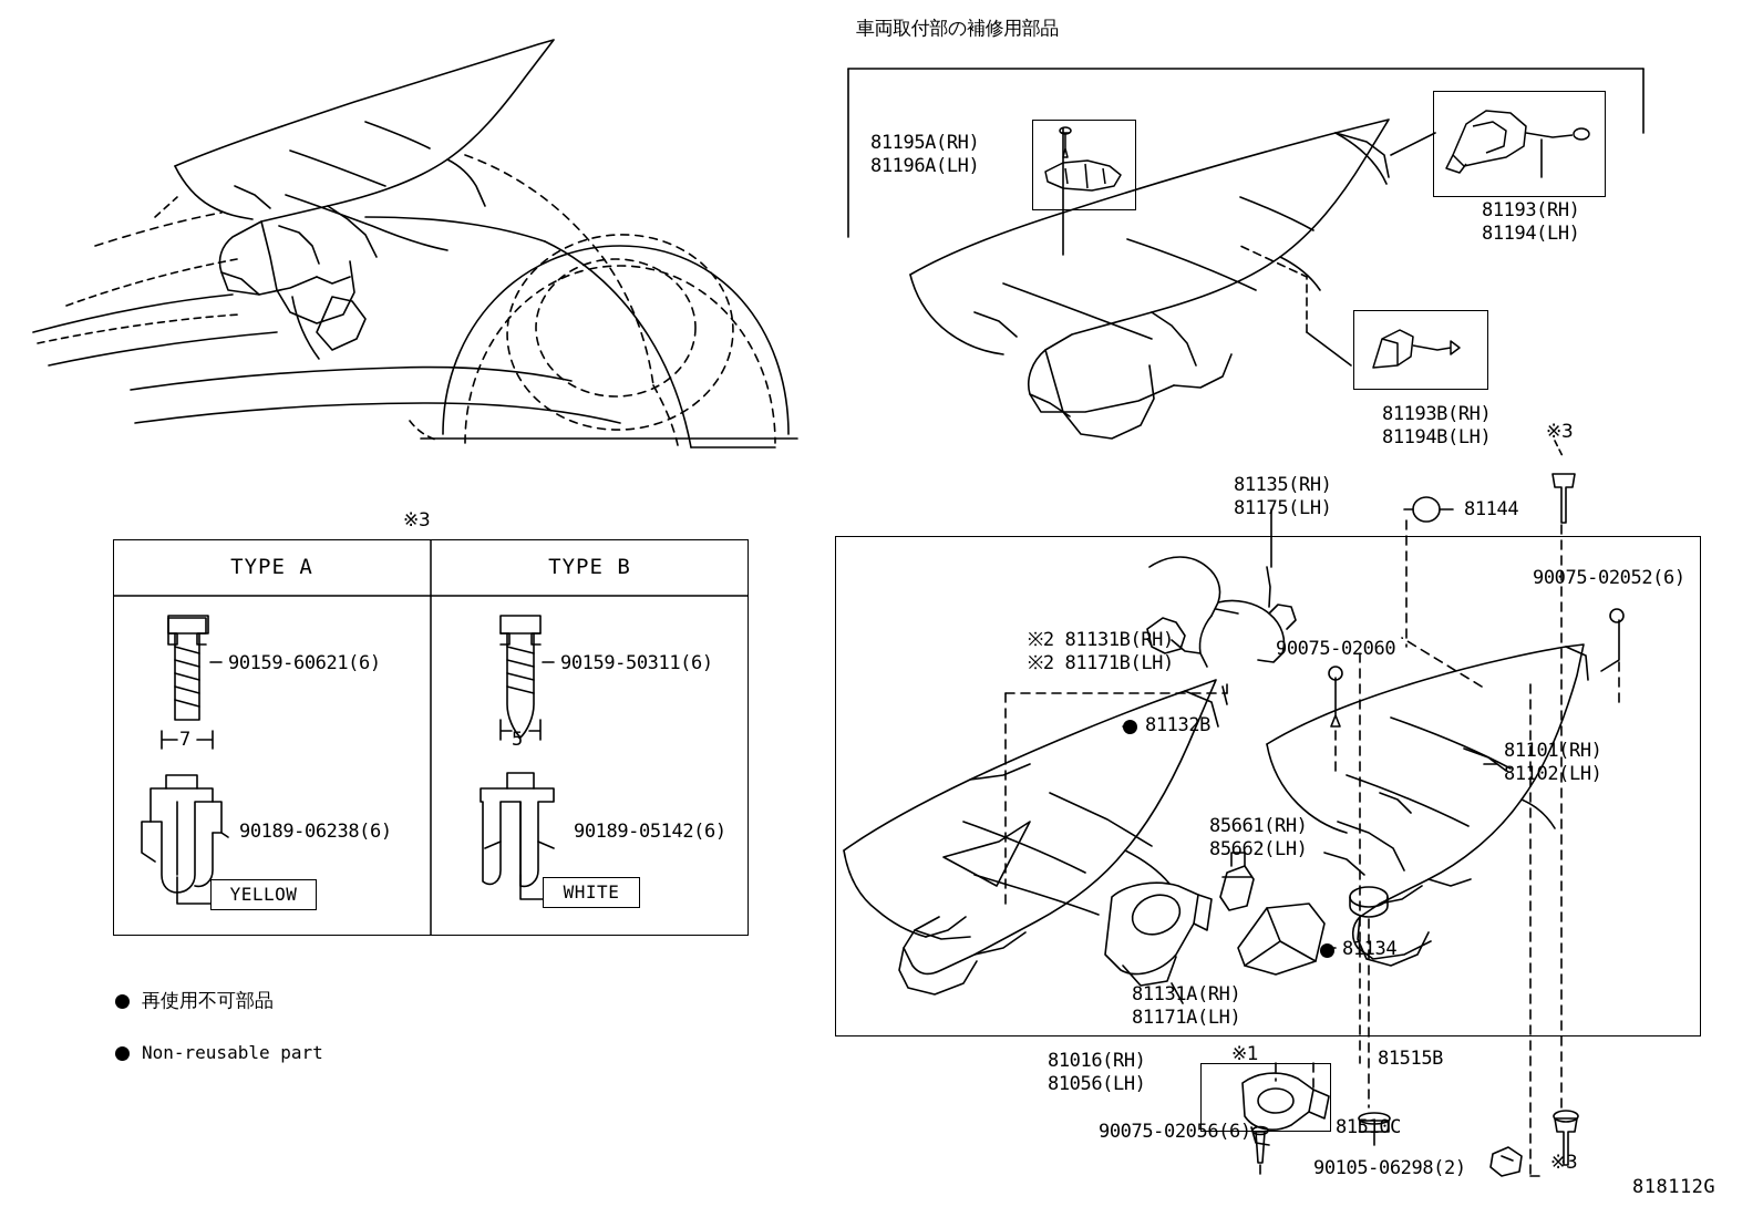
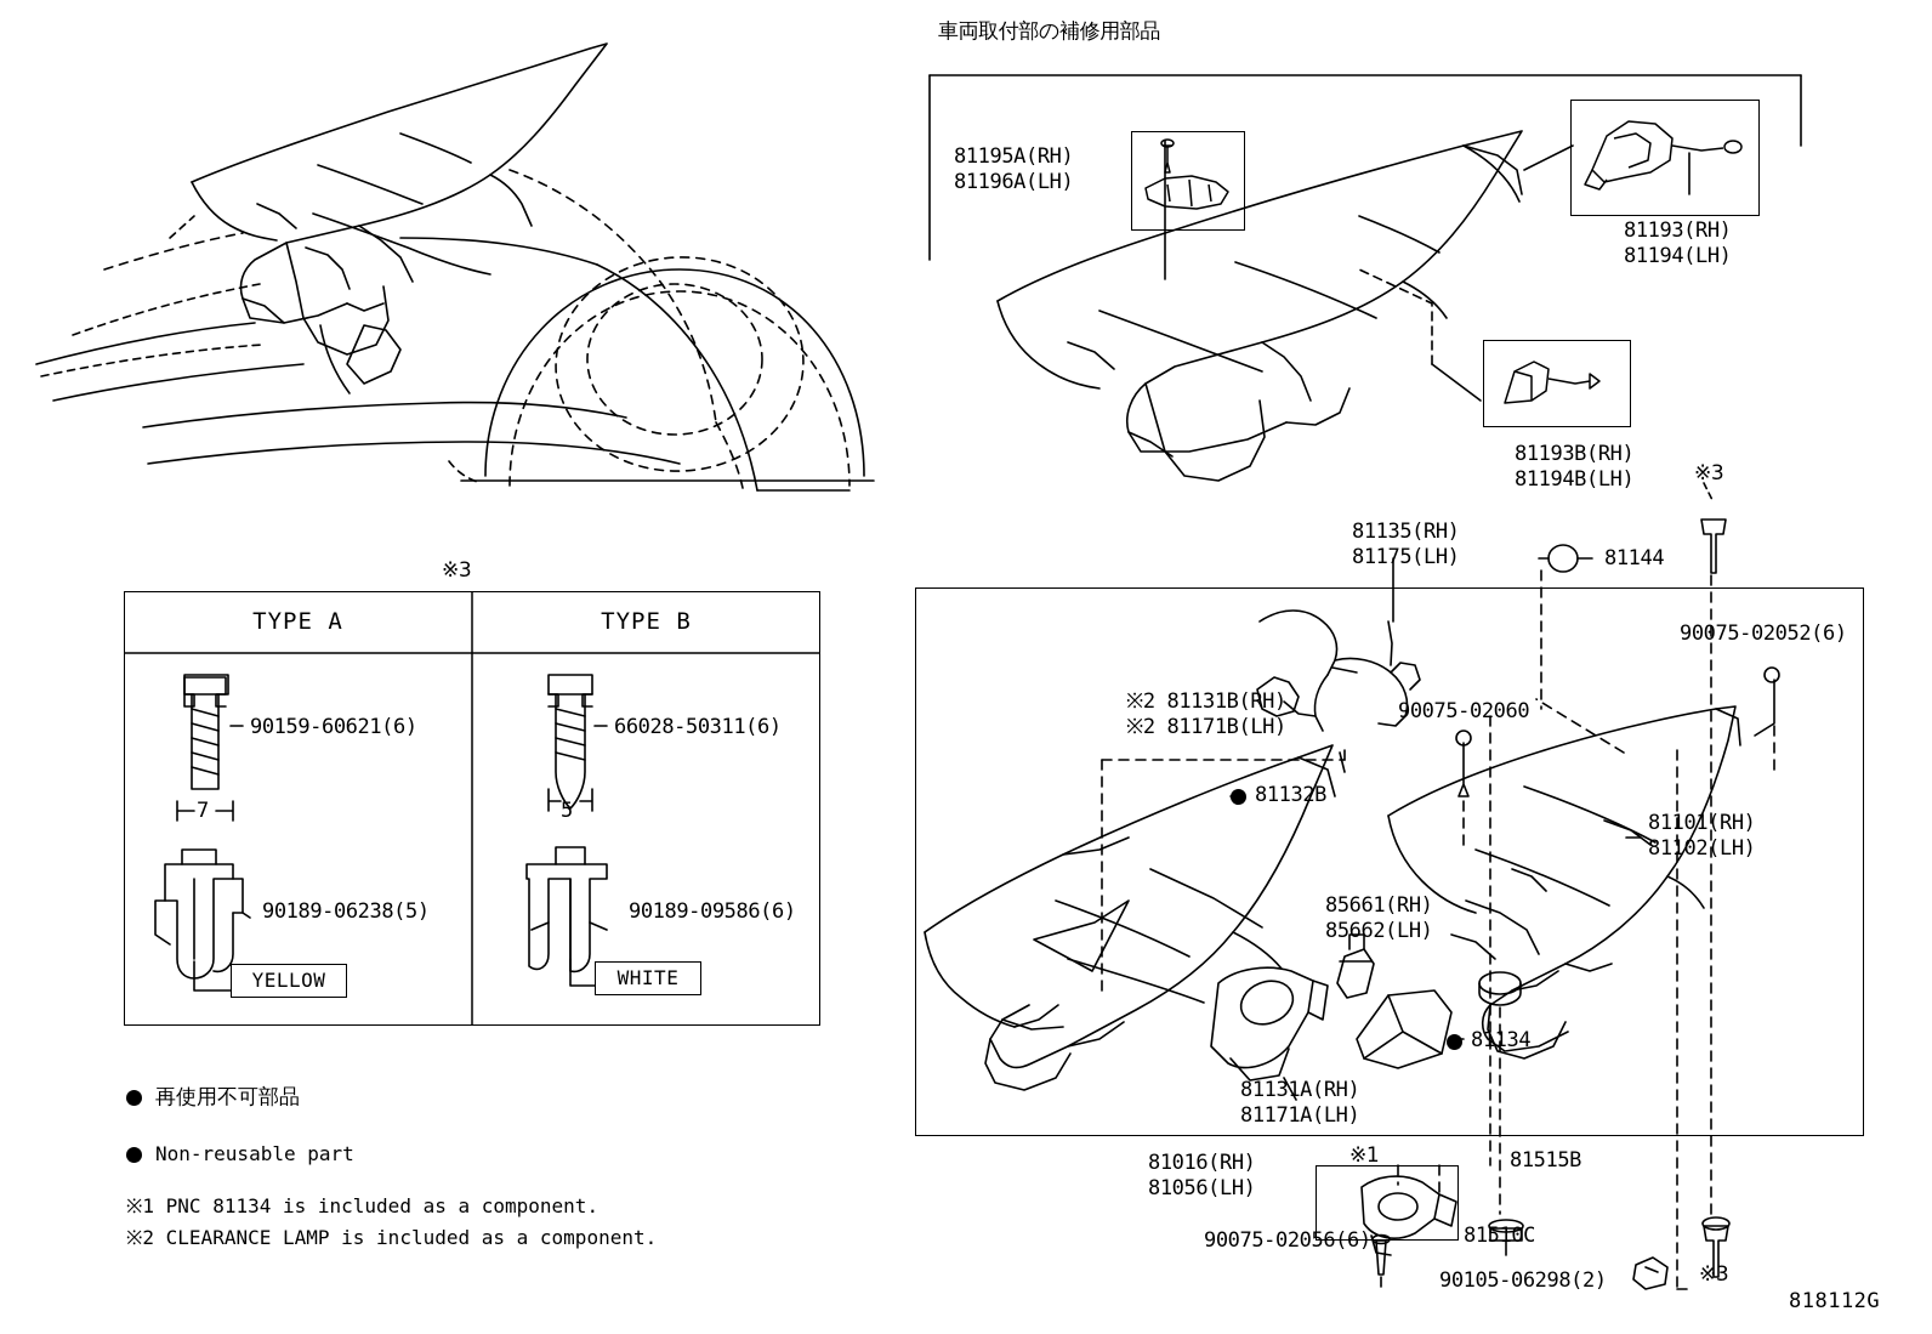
  車両取付部の補修用部品
  81195A(RH)
  81196A(LH)
  81193(RH)
  81194(LH)
  81193B(RH)
  81194B(LH)
  ※3
  TYPE A
  TYPE B
  90159-60621(6)
  7
- 90189-06238(6)
+ 90189-06238(5)
  YELLOW
- 90159-50311(6)
+ 66028-50311(6)
  5
- 90189-05142(6)
+ 90189-09586(6)
  WHITE
  再使用不可部品
  Non-reusable part
+ ※1 PNC 81134 is included as a component.
+ ※2 CLEARANCE LAMP is included as a component.
  81135(RH)
  81175(LH)
  81144
  ※3
  90075-02052(6)
  ※2 81131B(RH)
  ※2 81171B(LH)
  90075-02060
  81132B
  81101(RH)
  81102(LH)
  85661(RH)
  85662(LH)
  81134
  81131A(RH)
  81171A(LH)
  81016(RH)
  81056(LH)
  ※1
  81515B
  81510C
  90075-02056(6)
  90105-06298(2)
  ※3
  818112G
